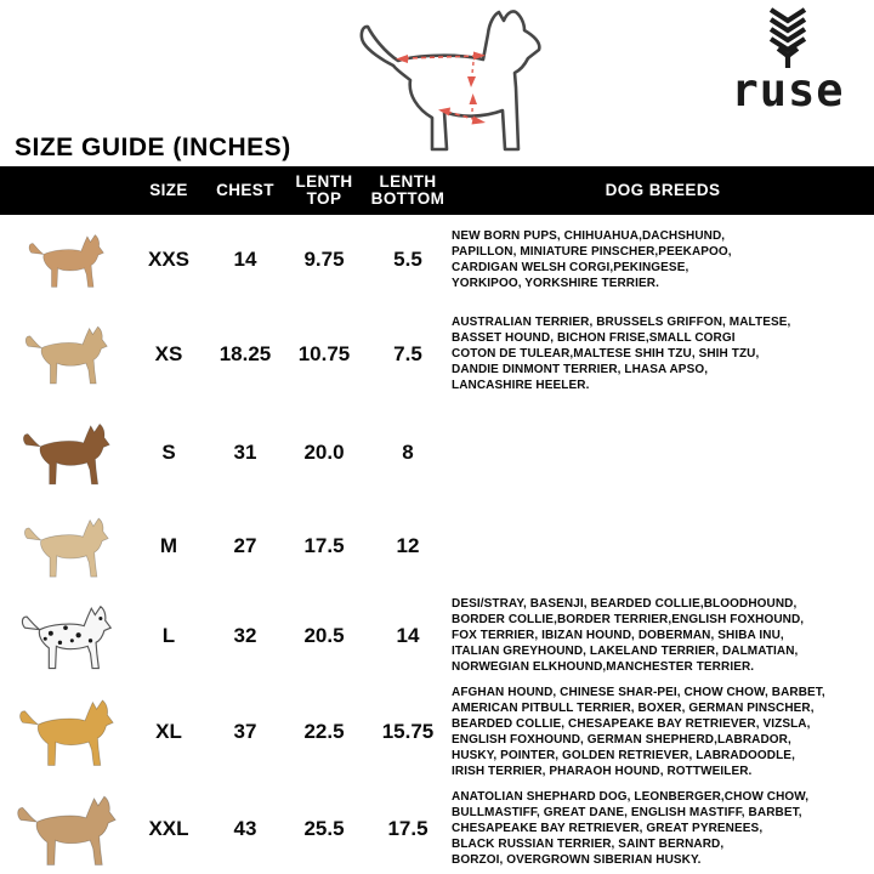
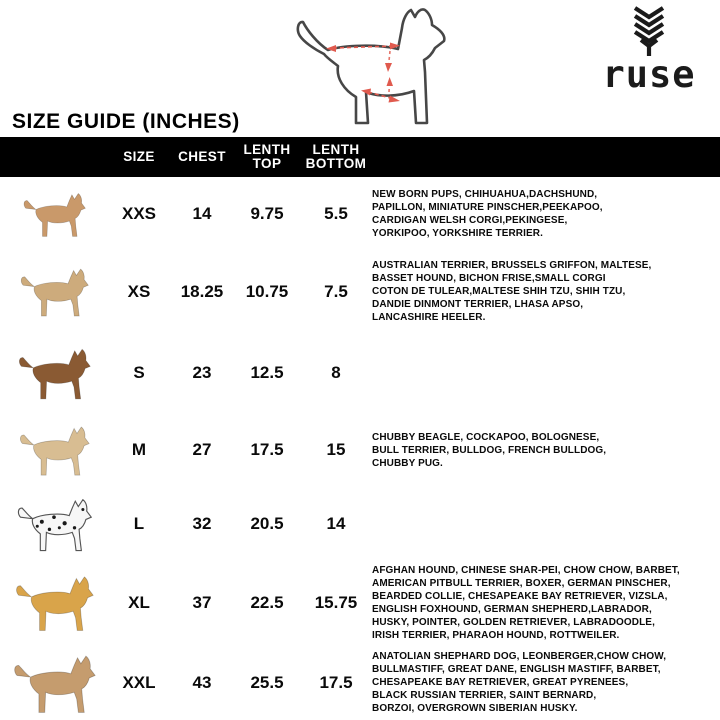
  ruse
  SIZE GUIDE (INCHES)
  SIZE
  CHEST
  LENTH
  TOP
  LENTH
  BOTTOM
- DOG BREEDS
  XXS
  14
  9.75
  5.5
  NEW BORN PUPS, CHIHUAHUA,DACHSHUND,
  PAPILLON, MINIATURE PINSCHER,PEEKAPOO,
  CARDIGAN WELSH CORGI,PEKINGESE,
  YORKIPOO, YORKSHIRE TERRIER.
  XS
  18.25
  10.75
  7.5
  AUSTRALIAN TERRIER, BRUSSELS GRIFFON, MALTESE,
  BASSET HOUND, BICHON FRISE,SMALL CORGI
  COTON DE TULEAR,MALTESE SHIH TZU, SHIH TZU,
  DANDIE DINMONT TERRIER, LHASA APSO,
  LANCASHIRE HEELER.
  S
- 31
+ 23
- 20.0
+ 12.5
  8
  M
  27
  17.5
- 12
+ 15
+ CHUBBY BEAGLE, COCKAPOO, BOLOGNESE,
+ BULL TERRIER, BULLDOG, FRENCH BULLDOG,
+ CHUBBY PUG.
  L
  32
  20.5
  14
- DESI/STRAY, BASENJI, BEARDED COLLIE,BLOODHOUND,
- BORDER COLLIE,BORDER TERRIER,ENGLISH FOXHOUND,
- FOX TERRIER, IBIZAN HOUND, DOBERMAN, SHIBA INU,
- ITALIAN GREYHOUND, LAKELAND TERRIER, DALMATIAN,
- NORWEGIAN ELKHOUND,MANCHESTER TERRIER.
  XL
  37
  22.5
  15.75
  AFGHAN HOUND, CHINESE SHAR-PEI, CHOW CHOW, BARBET,
  AMERICAN PITBULL TERRIER, BOXER, GERMAN PINSCHER,
  BEARDED COLLIE, CHESAPEAKE BAY RETRIEVER, VIZSLA,
  ENGLISH FOXHOUND, GERMAN SHEPHERD,LABRADOR,
  HUSKY, POINTER, GOLDEN RETRIEVER, LABRADOODLE,
  IRISH TERRIER, PHARAOH HOUND, ROTTWEILER.
  XXL
  43
  25.5
  17.5
  ANATOLIAN SHEPHARD DOG, LEONBERGER,CHOW CHOW,
  BULLMASTIFF, GREAT DANE, ENGLISH MASTIFF, BARBET,
  CHESAPEAKE BAY RETRIEVER, GREAT PYRENEES,
  BLACK RUSSIAN TERRIER, SAINT BERNARD,
  BORZOI, OVERGROWN SIBERIAN HUSKY.
